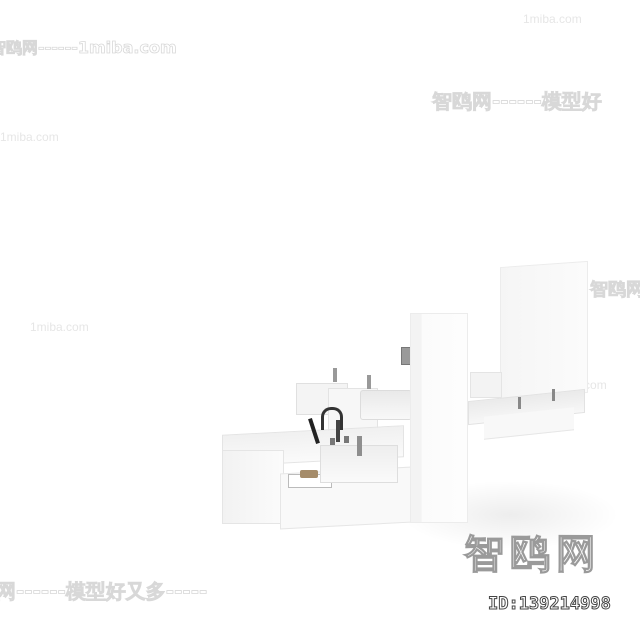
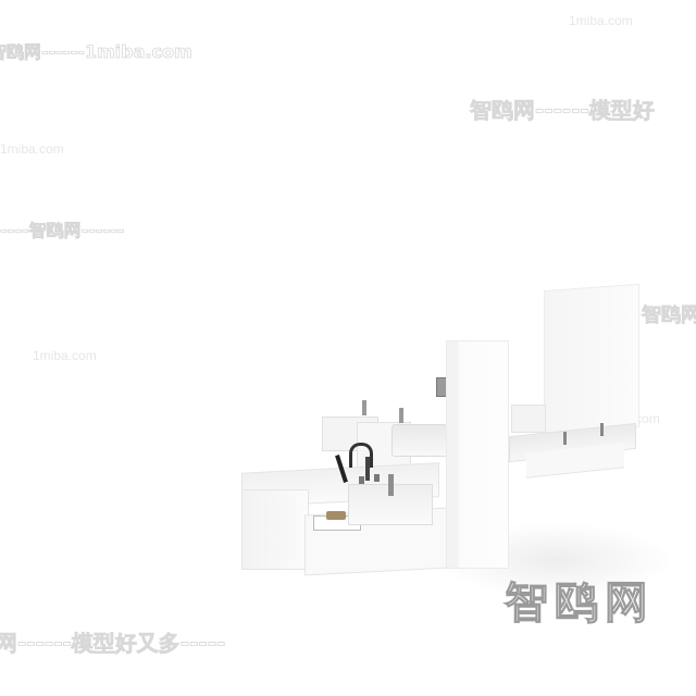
  1miba.com
  鸥网------1miba.com
  智鸥网------模型好
  1miba.com
+ ----智鸥网------
  1miba.com
  智鸥网
  网------模型好又多-----
  智鸥网
- ID:139214998
